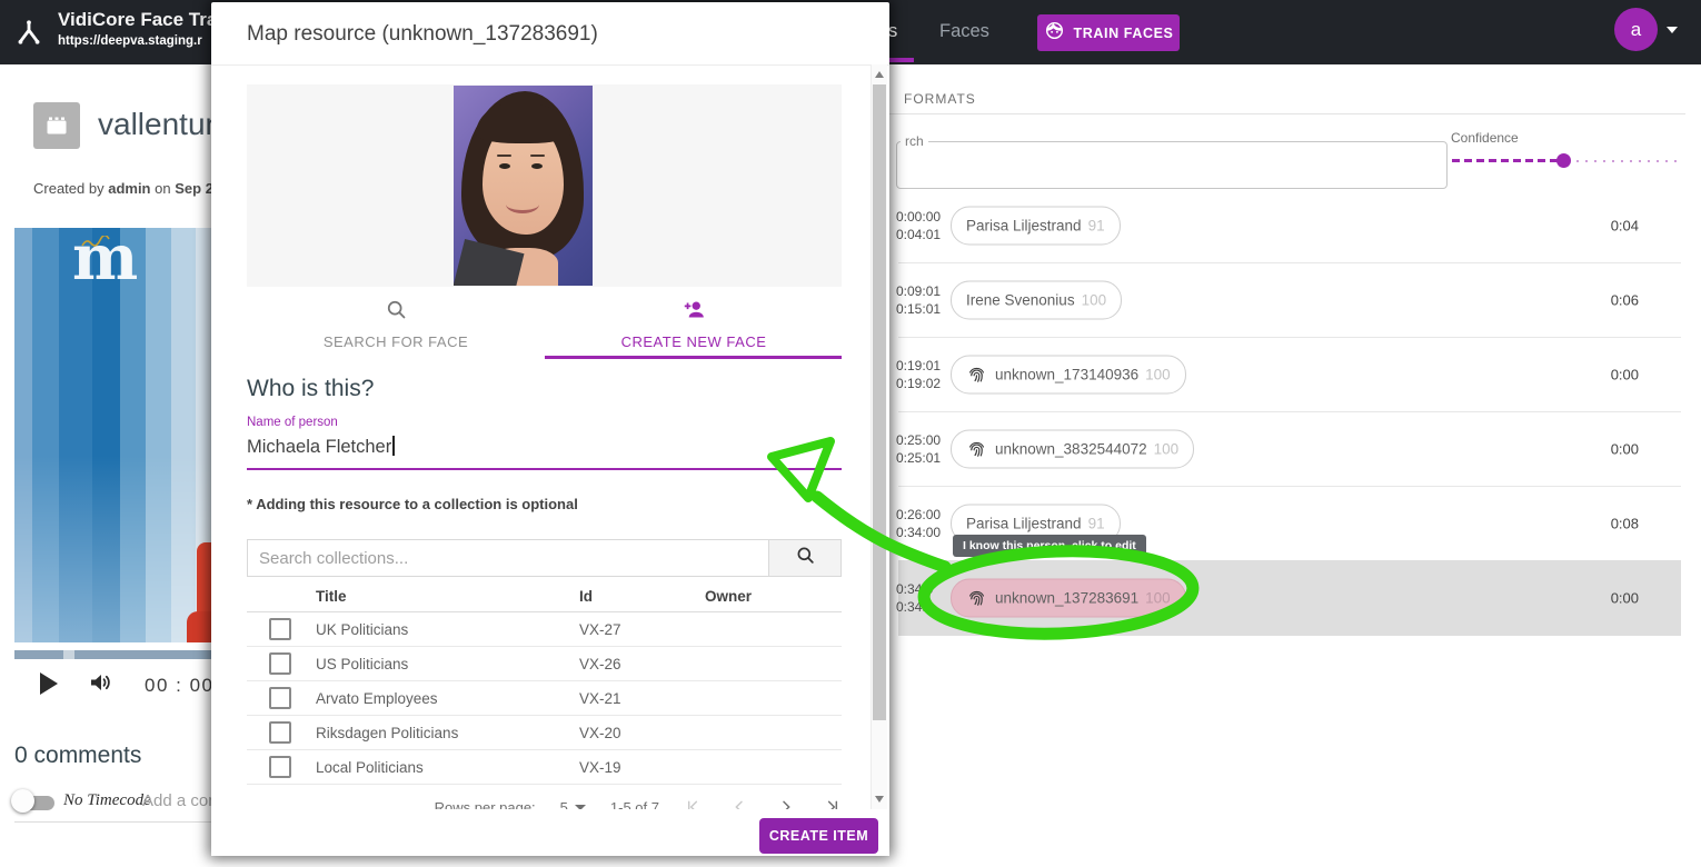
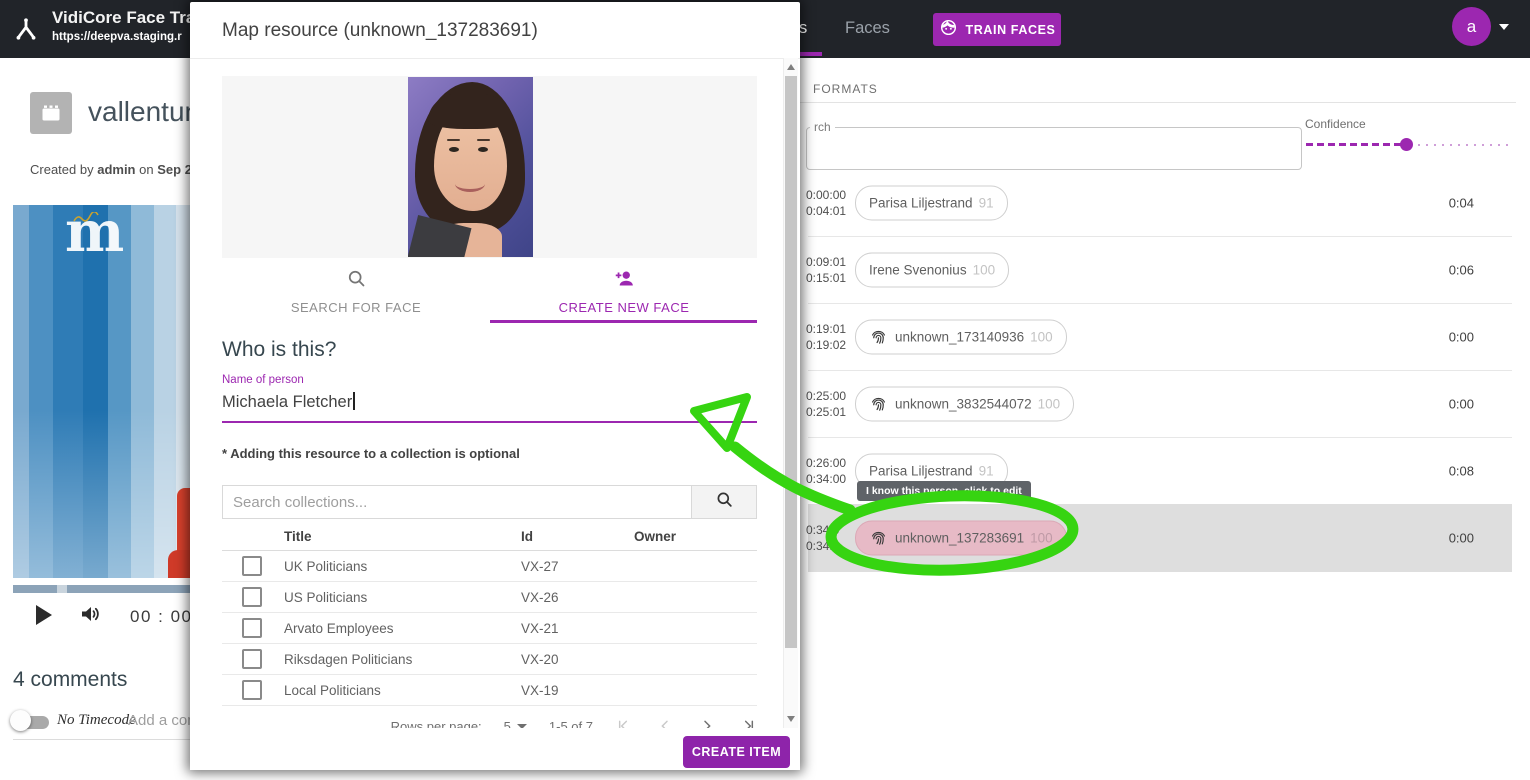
  VidiCore Face Tr
  https://deepva.staging.r
  s
  Faces
  TRAIN FACES
  a
  vallentu
  Created by admin on Sep 2
  m
  00 : 00
- 0 comments
+ 4 comments
  No Timecode
  Add a co
  FORMATS
  rch
  Confidence
  0:00:00
  0:04:01
  Parisa Liljestrand
  91
  0:04
  0:09:01
  0:15:01
  Irene Svenonius
  100
  0:06
  0:19:01
  0:19:02
  unknown_173140936
  100
  0:00
  0:25:00
  0:25:01
  unknown_3832544072
  100
  0:00
  0:26:00
  0:34:00
  Parisa Liljestrand
  91
  0:08
  unknown_137283691
  100
  0:00
  Map resource (unknown_137283691)
  SEARCH FOR FACE
  CREATE NEW FACE
  Who is this?
  Name of person
  Michaela Fletcher
  * Adding this resource to a collection is optional
  Search collections...
  Title
  Id
  Owner
  UK Politicians
  VX-27
  US Politicians
  VX-26
  Arvato Employees
  VX-21
  Riksdagen Politicians
  VX-20
  Local Politicians
  VX-19
  Rows per page:
  5
  1-5 of 7
  CREATE ITEM
